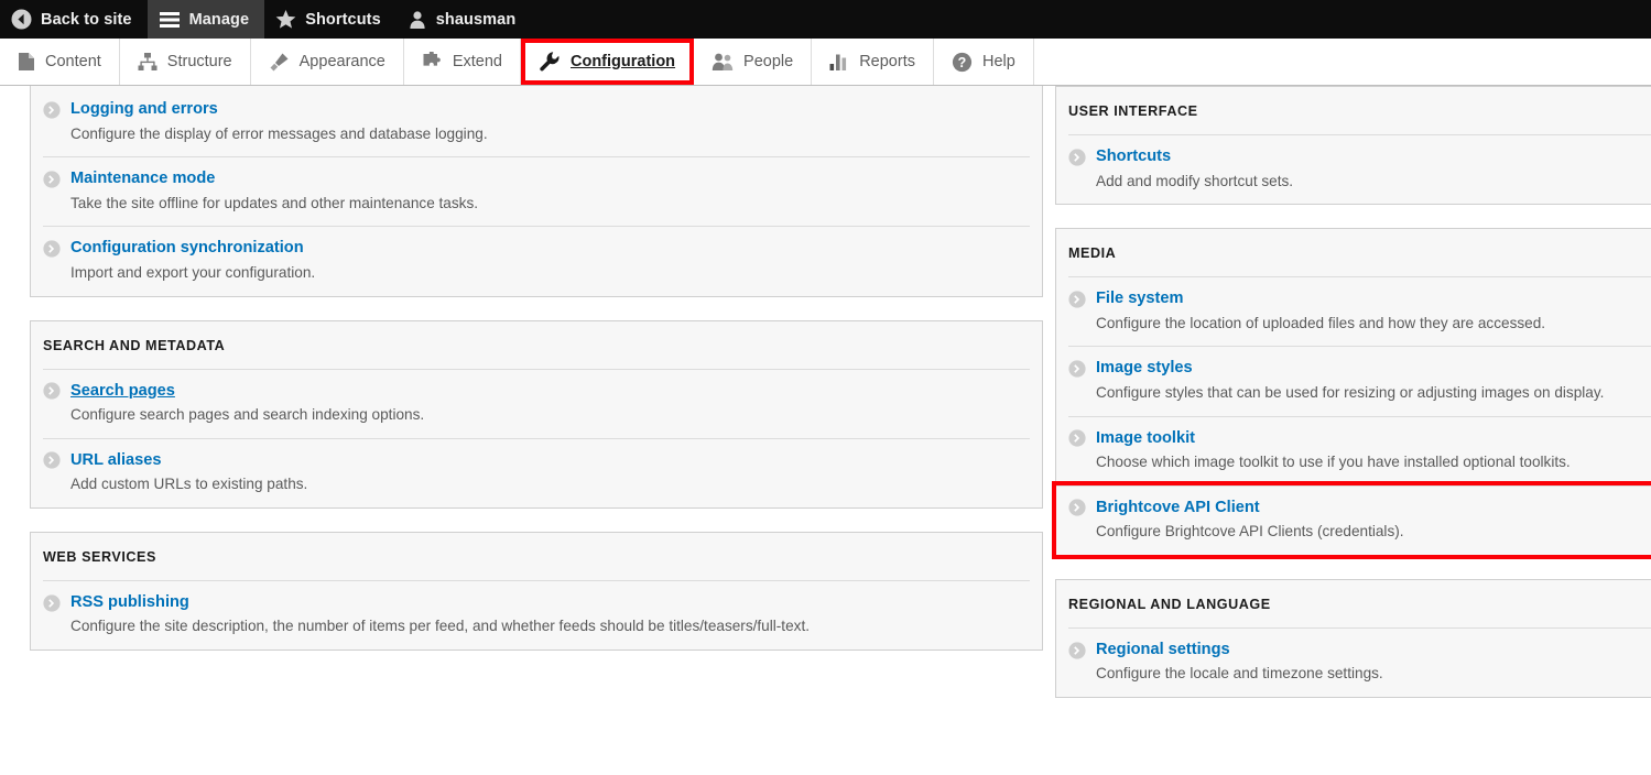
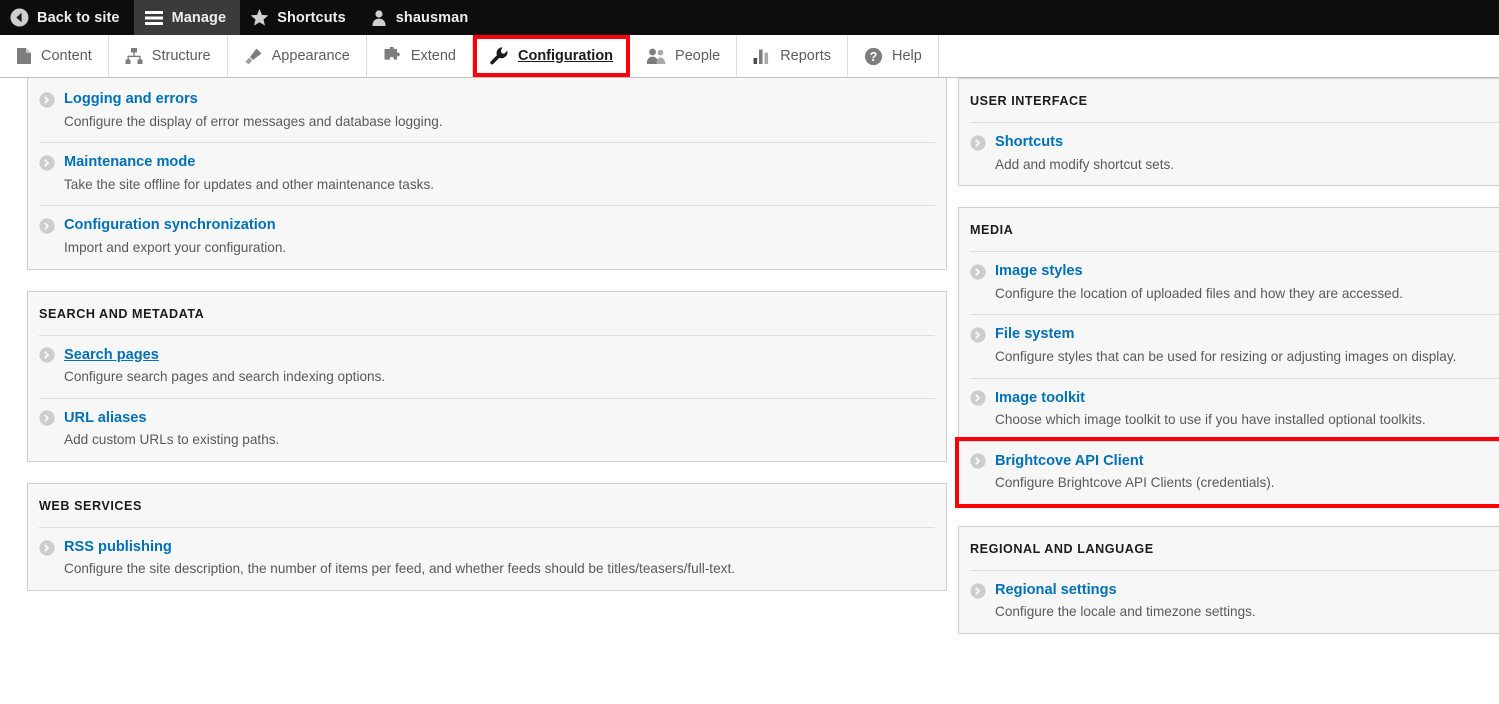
  Back to site
  Manage
  Shortcuts
  shausman
  Content
  Structure
  Appearance
  Extend
  Configuration
  People
  Reports
  ?
  Help
  Logging and errors
  Configure the display of error messages and database logging.
  Maintenance mode
  Take the site offline for updates and other maintenance tasks.
  Configuration synchronization
  Import and export your configuration.
  SEARCH AND METADATA
  Search pages
  Configure search pages and search indexing options.
  URL aliases
  Add custom URLs to existing paths.
  WEB SERVICES
  RSS publishing
  Configure the site description, the number of items per feed, and whether feeds should be titles/teasers/full-text.
  USER INTERFACE
  Shortcuts
  Add and modify shortcut sets.
  MEDIA
- File system
+ Image styles
  Configure the location of uploaded files and how they are accessed.
- Image styles
+ File system
  Configure styles that can be used for resizing or adjusting images on display.
  Image toolkit
  Choose which image toolkit to use if you have installed optional toolkits.
  Brightcove API Client
  Configure Brightcove API Clients (credentials).
  REGIONAL AND LANGUAGE
  Regional settings
  Configure the locale and timezone settings.
